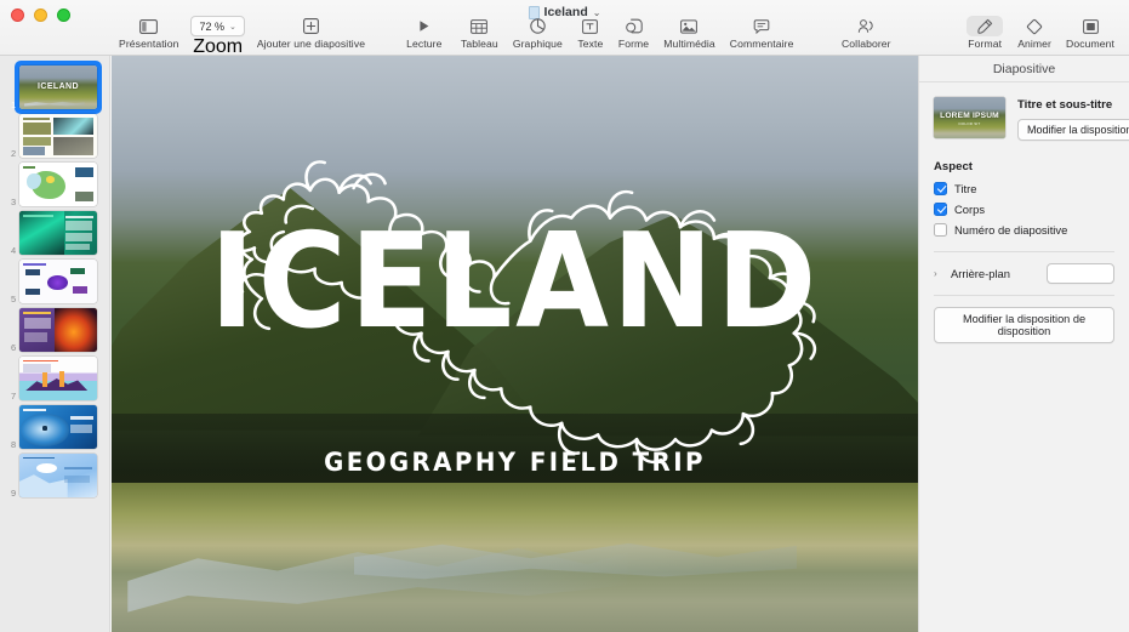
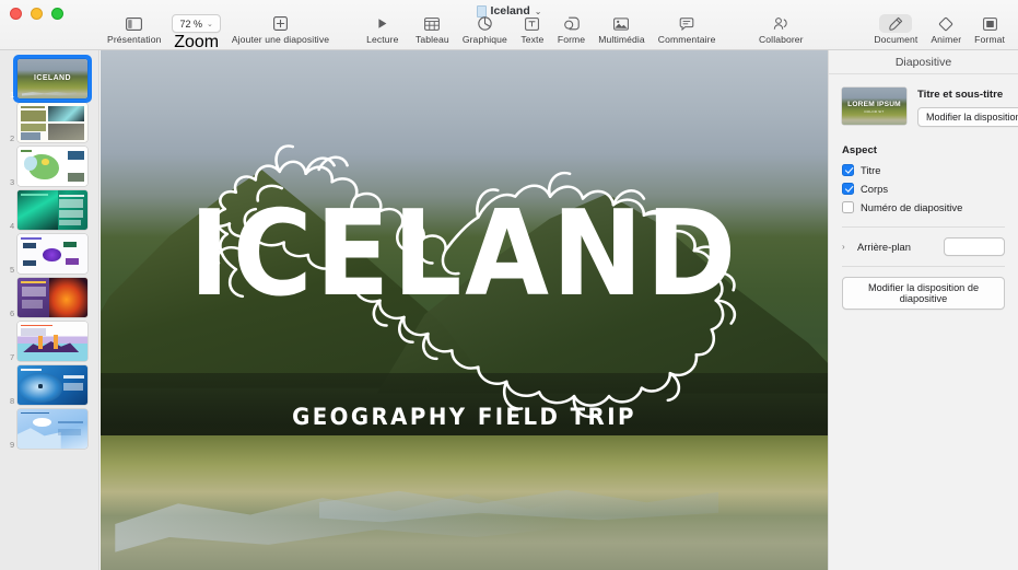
  Iceland
  ⌄
  Présentation
  72 %
  Zoom
  Ajouter une diapositive
  Lecture
  Tableau
  Graphique
  Texte
  Forme
  Multimédia
  Commentaire
  Collaborer
- Format
+ Document
  Animer
- Document
+ Format
  1
  2
  3
  4
  5
  6
  7
  8
  9
  ICELAND
  GEOGRAPHY FIELD TRIP
  Diapositive
  Titre et sous-titre
  Modifier la dispositio
  Aspect
  Titre
  Corps
  Numéro de diapositive
  ›
  Arrière-plan
- Modifier la disposition de disposition
+ Modifier la disposition de diapositive
